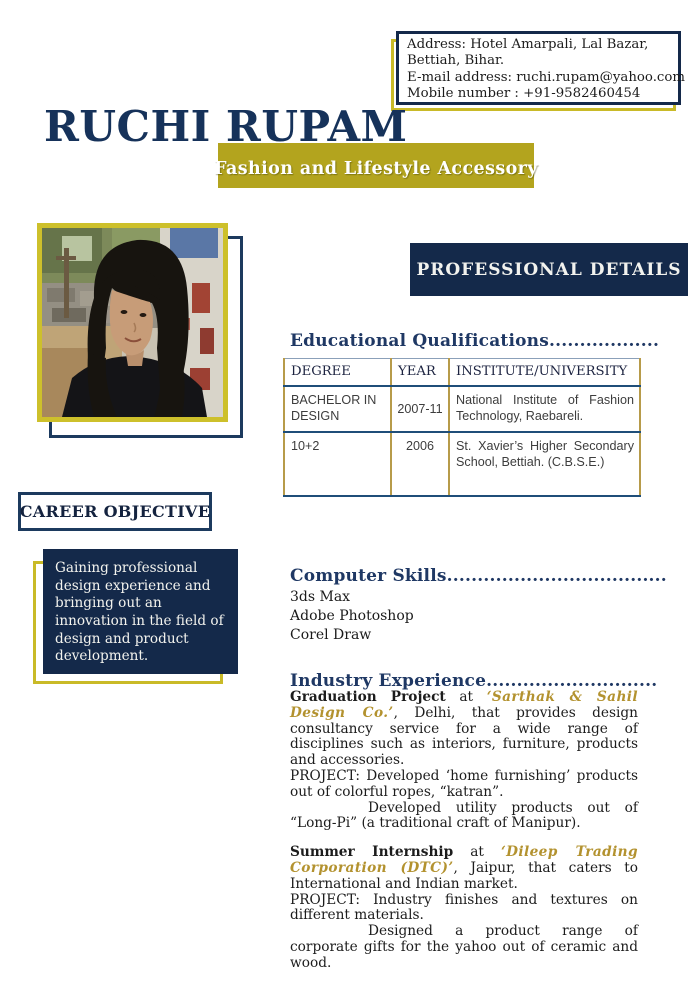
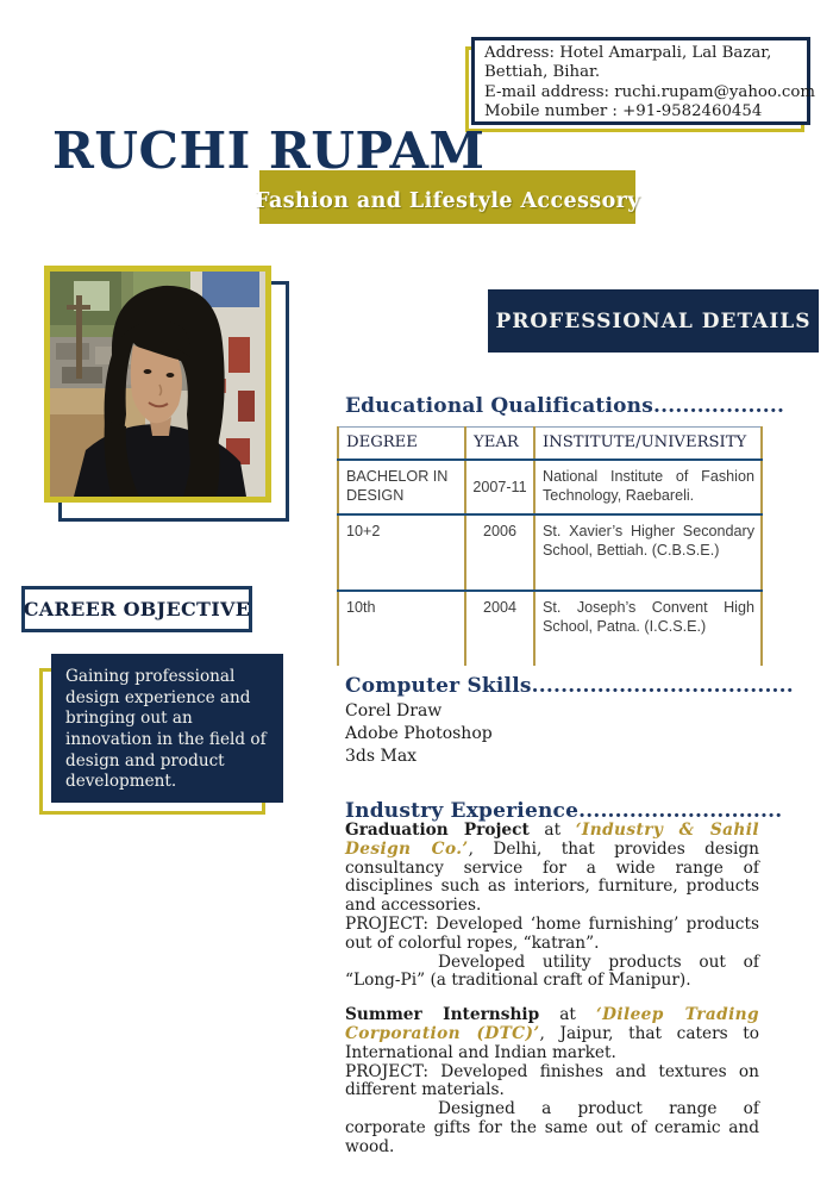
  Address: Hotel Amarpali, Lal Bazar,
  Bettiah, Bihar.
  E-mail address: ruchi.rupam@yahoo.com
  Mobile number : +91-9582460454
  RUCHI RUPAM
  Fashion and Lifestyle Accessory
  PROFESSIONAL DETAILS
  Educational Qualifications..................
  DEGREE	YEAR	INSTITUTE/UNIVERSITY
  BACHELOR IN DESIGN	2007-11	National Institute of Fashion Technology, Raebareli.
  10+2	2006	St. Xavier’s Higher Secondary School, Bettiah. (C.B.S.E.)
+ 10th	2004	St. Joseph’s Convent High School, Patna. (I.C.S.E.)
  CAREER OBJECTIVE
  Gaining professional design experience and bringing out an innovation in the field of design and product development.
  Computer Skills....................................
- 3ds Max
+ Corel Draw
  Adobe Photoshop
- Corel Draw
+ 3ds Max
  Industry Experience............................
- Graduation Project at ‘Sarthak & Sahil Design Co.’, Delhi, that provides design consultancy service for a wide range of disciplines such as interiors, furniture, products and accessories.
+ Graduation Project at ‘Industry & Sahil Design Co.’, Delhi, that provides design consultancy service for a wide range of disciplines such as interiors, furniture, products and accessories.
  PROJECT: Developed ‘home furnishing’ products out of colorful ropes, “katran”.
  Developed utility products out of “Long-Pi” (a traditional craft of Manipur).
  Summer Internship at ‘Dileep Trading Corporation (DTC)’, Jaipur, that caters to International and Indian market.
- PROJECT: Industry finishes and textures on different materials.
+ PROJECT: Developed finishes and textures on different materials.
- Designed a product range of corporate gifts for the yahoo out of ceramic and wood.
+ Designed a product range of corporate gifts for the same out of ceramic and wood.
